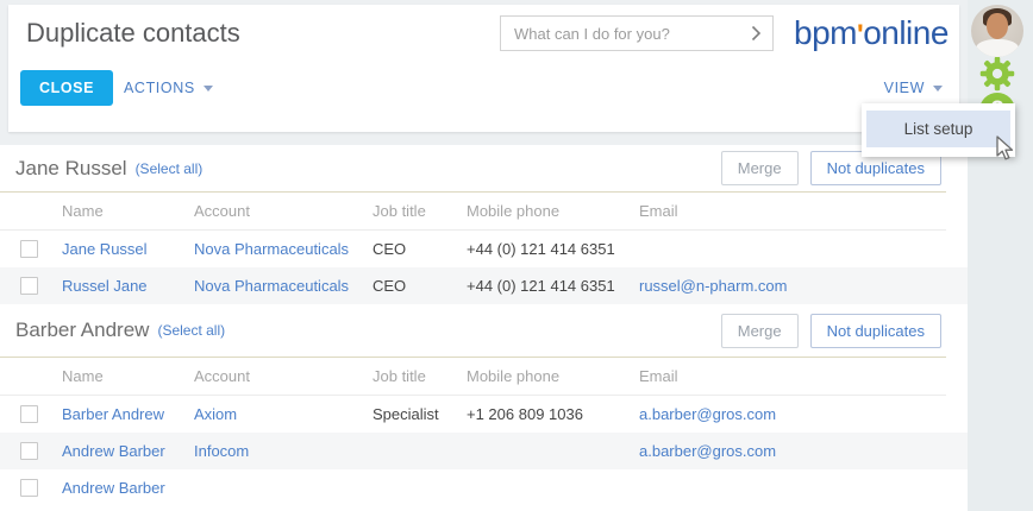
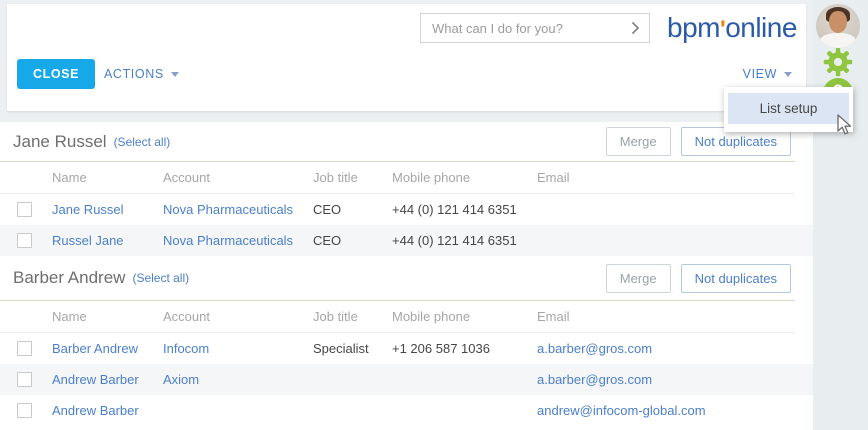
- Duplicate contacts
  What can I do for you?
  bpm'online
  CLOSE
  ACTIONS
  VIEW
  List setup
  Jane Russel
  (Select all)
  Merge
  Not duplicates
  Name
  Account
  Job title
  Mobile phone
  Email
  Jane Russel
  Nova Pharmaceuticals
  CEO
  +44 (0) 121 414 6351
  Russel Jane
  Nova Pharmaceuticals
  CEO
  +44 (0) 121 414 6351
- russel@n-pharm.com
  Barber Andrew
  (Select all)
  Merge
  Not duplicates
  Name
  Account
  Job title
  Mobile phone
  Email
  Barber Andrew
- Axiom
+ Infocom
  Specialist
- +1 206 809 1036
+ +1 206 587 1036
  a.barber@gros.com
  Andrew Barber
- Infocom
+ Axiom
  a.barber@gros.com
  Andrew Barber
+ andrew@infocom-global.com
